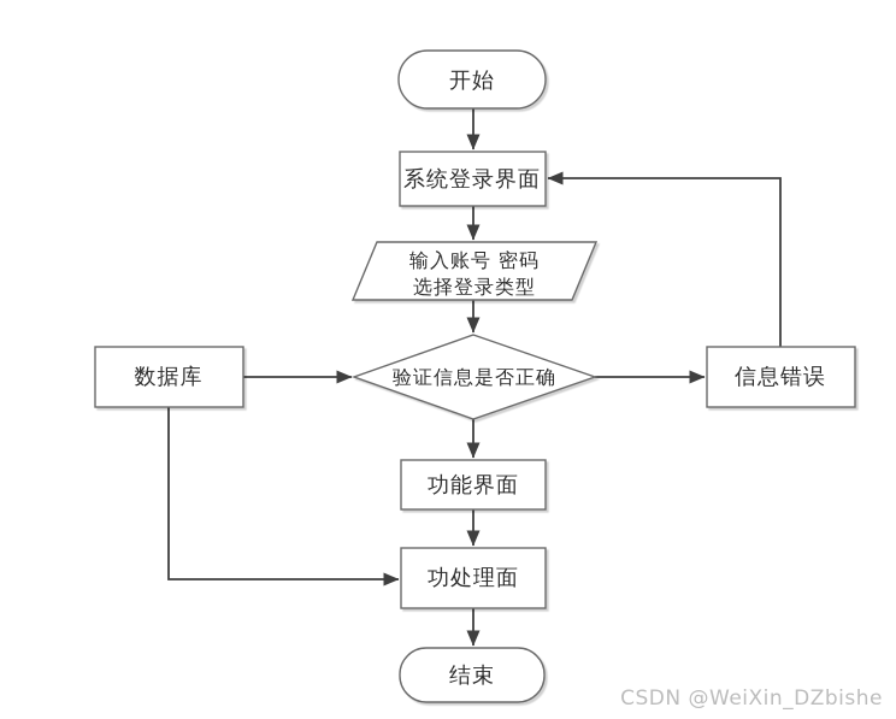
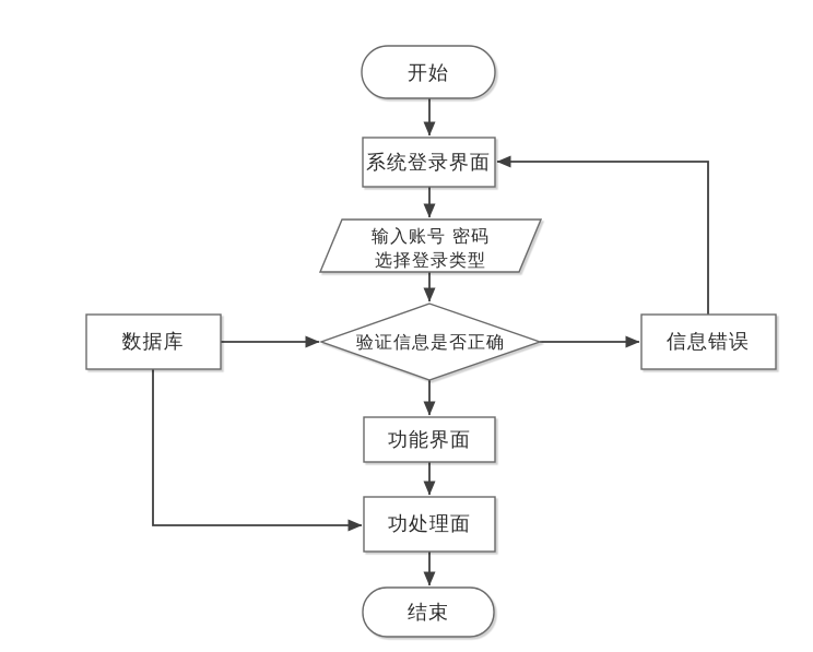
  开始
  系统登录界面
  输入账号 密码
  选择登录类型
  验证信息是否正确
  数据库
  信息错误
  功能界面
  功处理面
  结束
- CSDN @WeiXin_DZbishe
